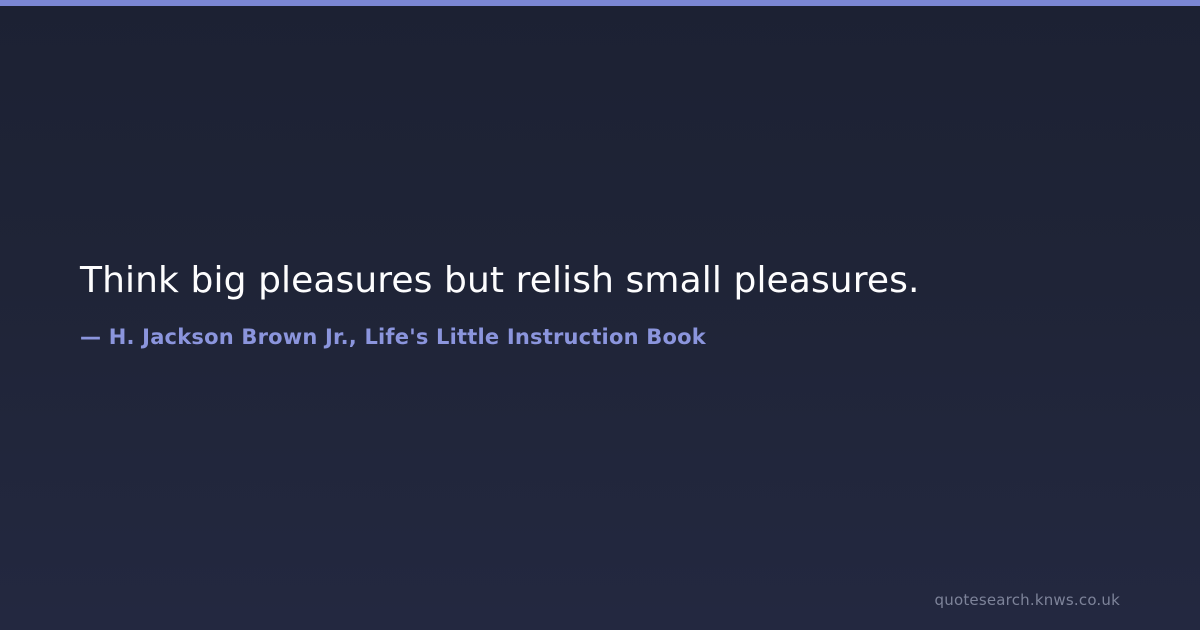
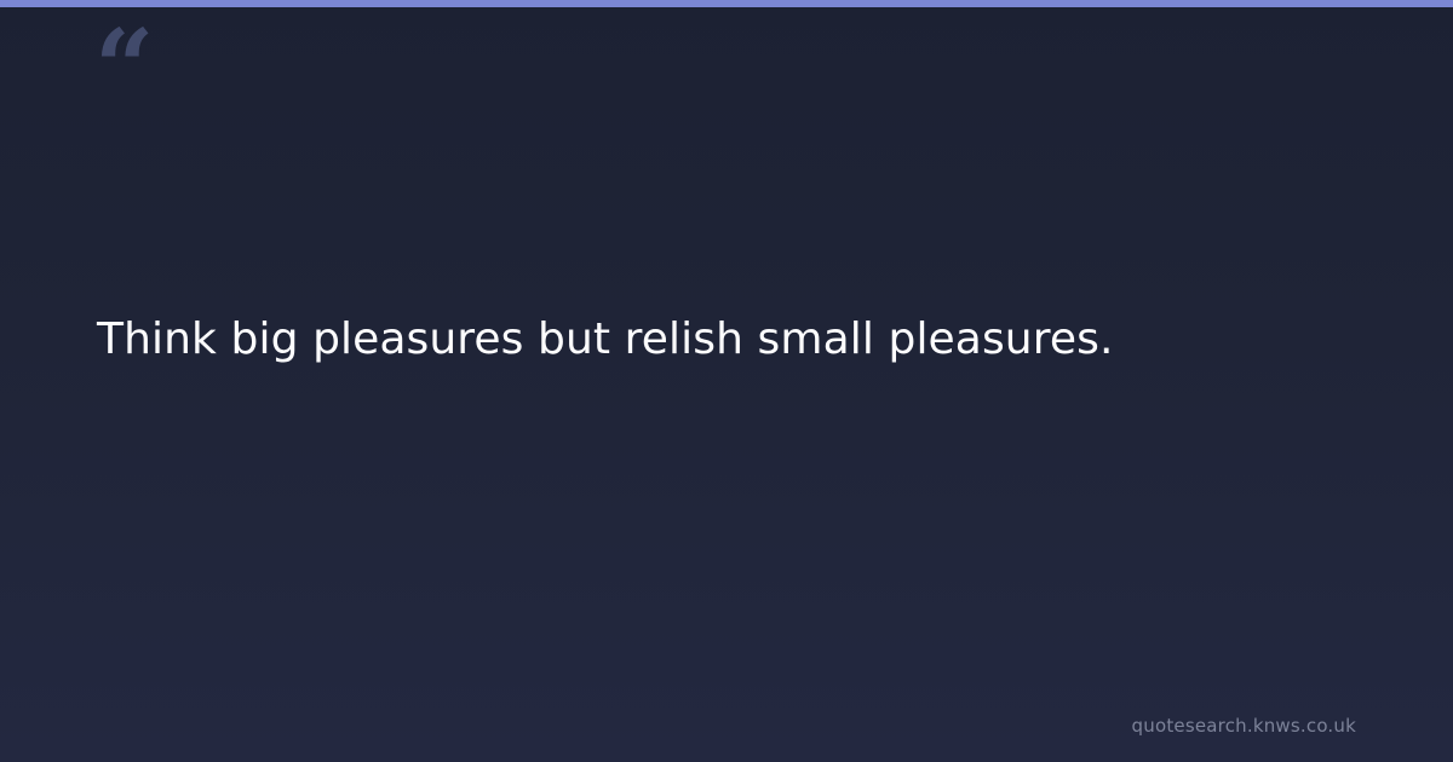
+ “
  Think big pleasures but relish small pleasures.
- — H. Jackson Brown Jr., Life's Little Instruction Book
  quotesearch.knws.co.uk
